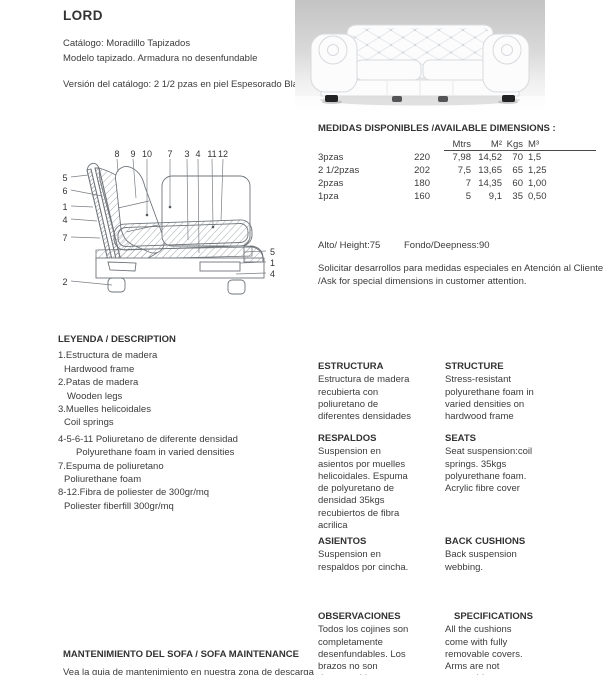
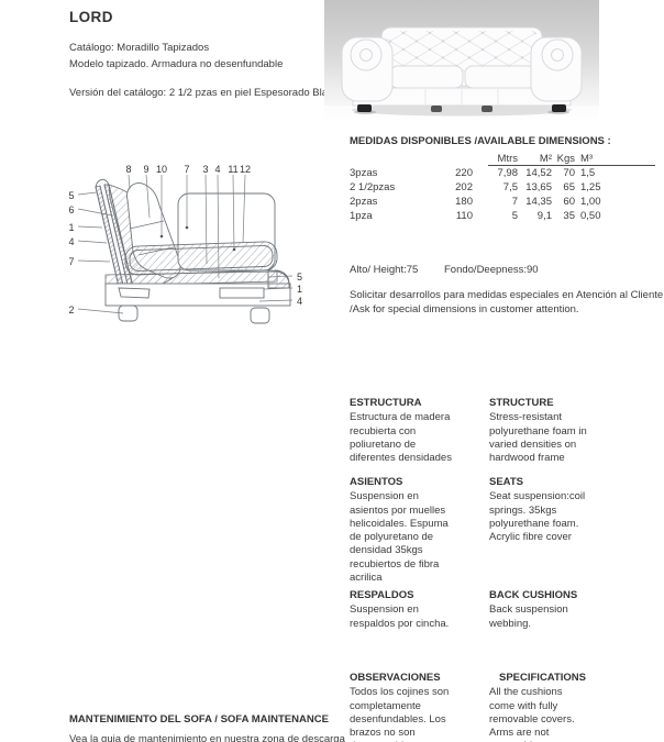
  LORD
  Catálogo: Moradillo Tapizados
  Modelo tapizado. Armadura no desenfundable
  Versión del catálogo: 2 1/2 pzas en piel Espesorado Bl
  8
  9
  10
  7
  3
  4
  11
  12
  5
  6
  1
  4
  7
  2
  5
  1
  4
  MEDIDAS DISPONIBLES /AVAILABLE DIMENSIONS :
  Mtrs
  M²
  Kgs
  M³
  3pzas
  220
  7,98
  14,52
  70
  1,5
  2 1/2pzas
  202
  7,5
  13,65
  65
  1,25
  2pzas
  180
  7
  14,35
  60
  1,00
  1pza
- 160
+ 110
  5
  9,1
  35
  0,50
  Alto/ Height:75
  Fondo/Deepness:90
  Solicitar desarrollos para medidas especiales en Atención al Cliente /Ask for special dimensions in customer attention.
- LEYENDA / DESCRIPTION
- 1.Estructura de madera
- Hardwood frame
- 2.Patas de madera
- Wooden legs
- 3.Muelles helicoidales
- Coil springs
- 4-5-6-11 Poliuretano de diferente densidad
- Polyurethane foam in varied densities
- 7.Espuma de poliuretano
- Poliurethane foam
- 8-12.Fibra de poliester de 300gr/mq
- Poliester fiberfill 300gr/mq
  ESTRUCTURA
  Estructura de madera recubierta con poliuretano de diferentes densidades
  STRUCTURE
  Stress-resistant polyurethane foam in varied densities on hardwood frame
- RESPALDOS
+ ASIENTOS
  Suspension en asientos por muelles helicoidales. Espuma de polyuretano de densidad 35kgs recubiertos de fibra acrilica
  SEATS
  Seat suspension:coil springs. 35kgs polyurethane foam. Acrylic fibre cover
- ASIENTOS
+ RESPALDOS
  Suspension en respaldos por cincha.
  BACK CUSHIONS
  Back suspension webbing.
  OBSERVACIONES
  Todos los cojines son completamente desenfundables. Los brazos no son
  SPECIFICATIONS
  All the cushions come with fully removable covers. Arms are not
  MANTENIMIENTO DEL SOFA / SOFA MAINTENANCE
  Vea la guia de mantenimiento en nuestra zona de descarga
